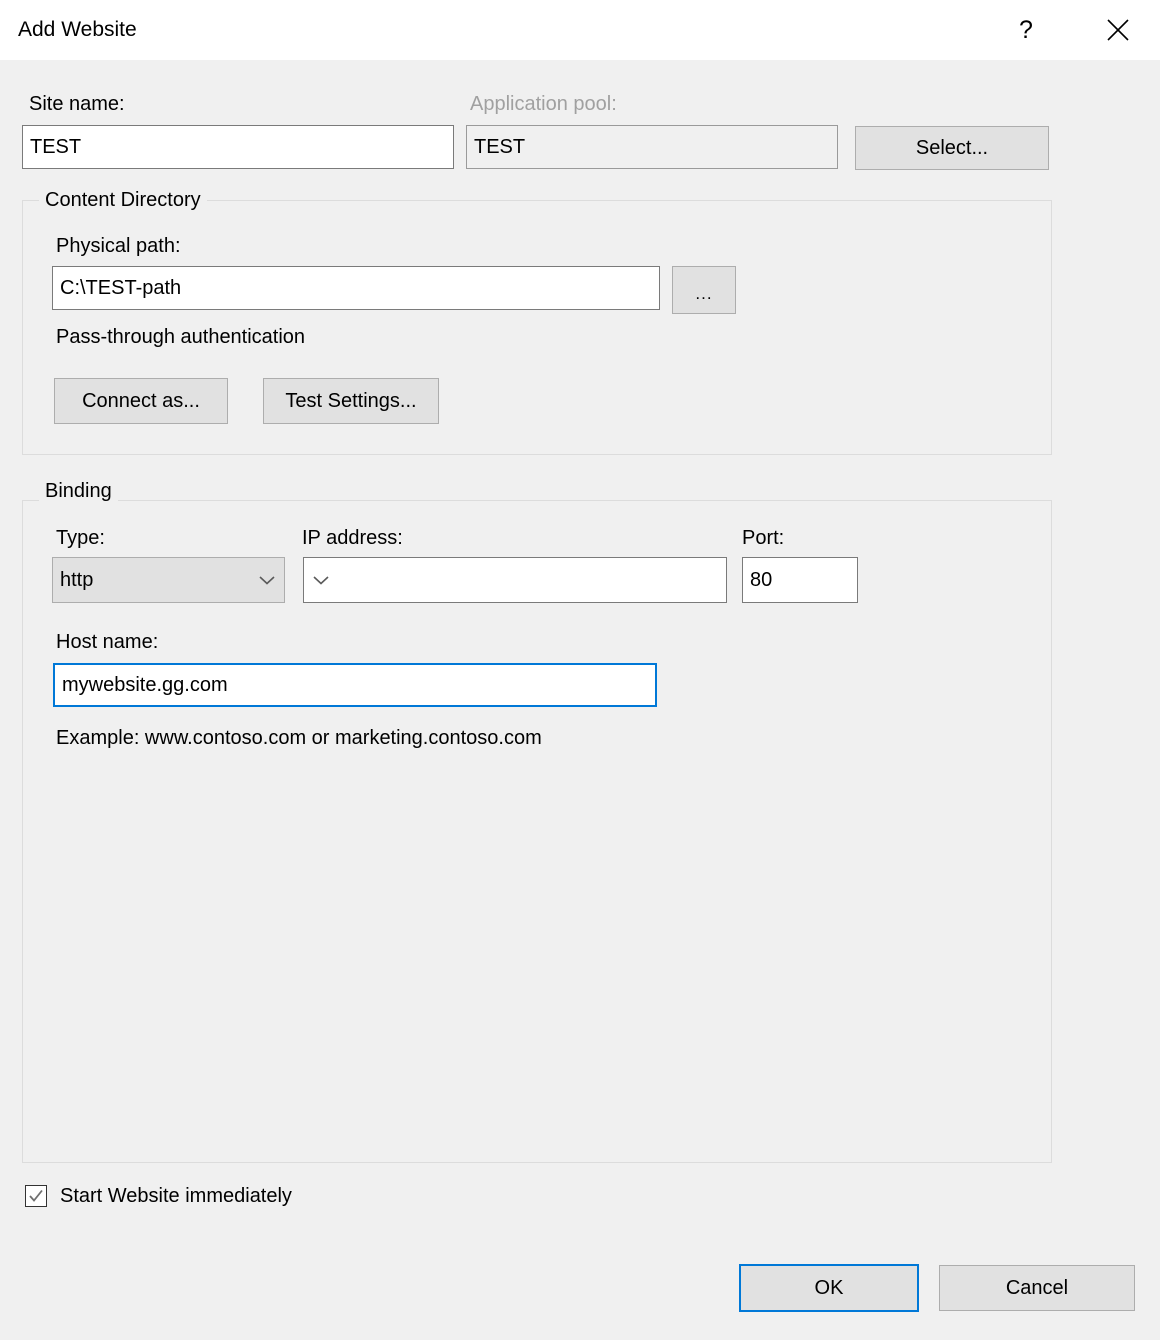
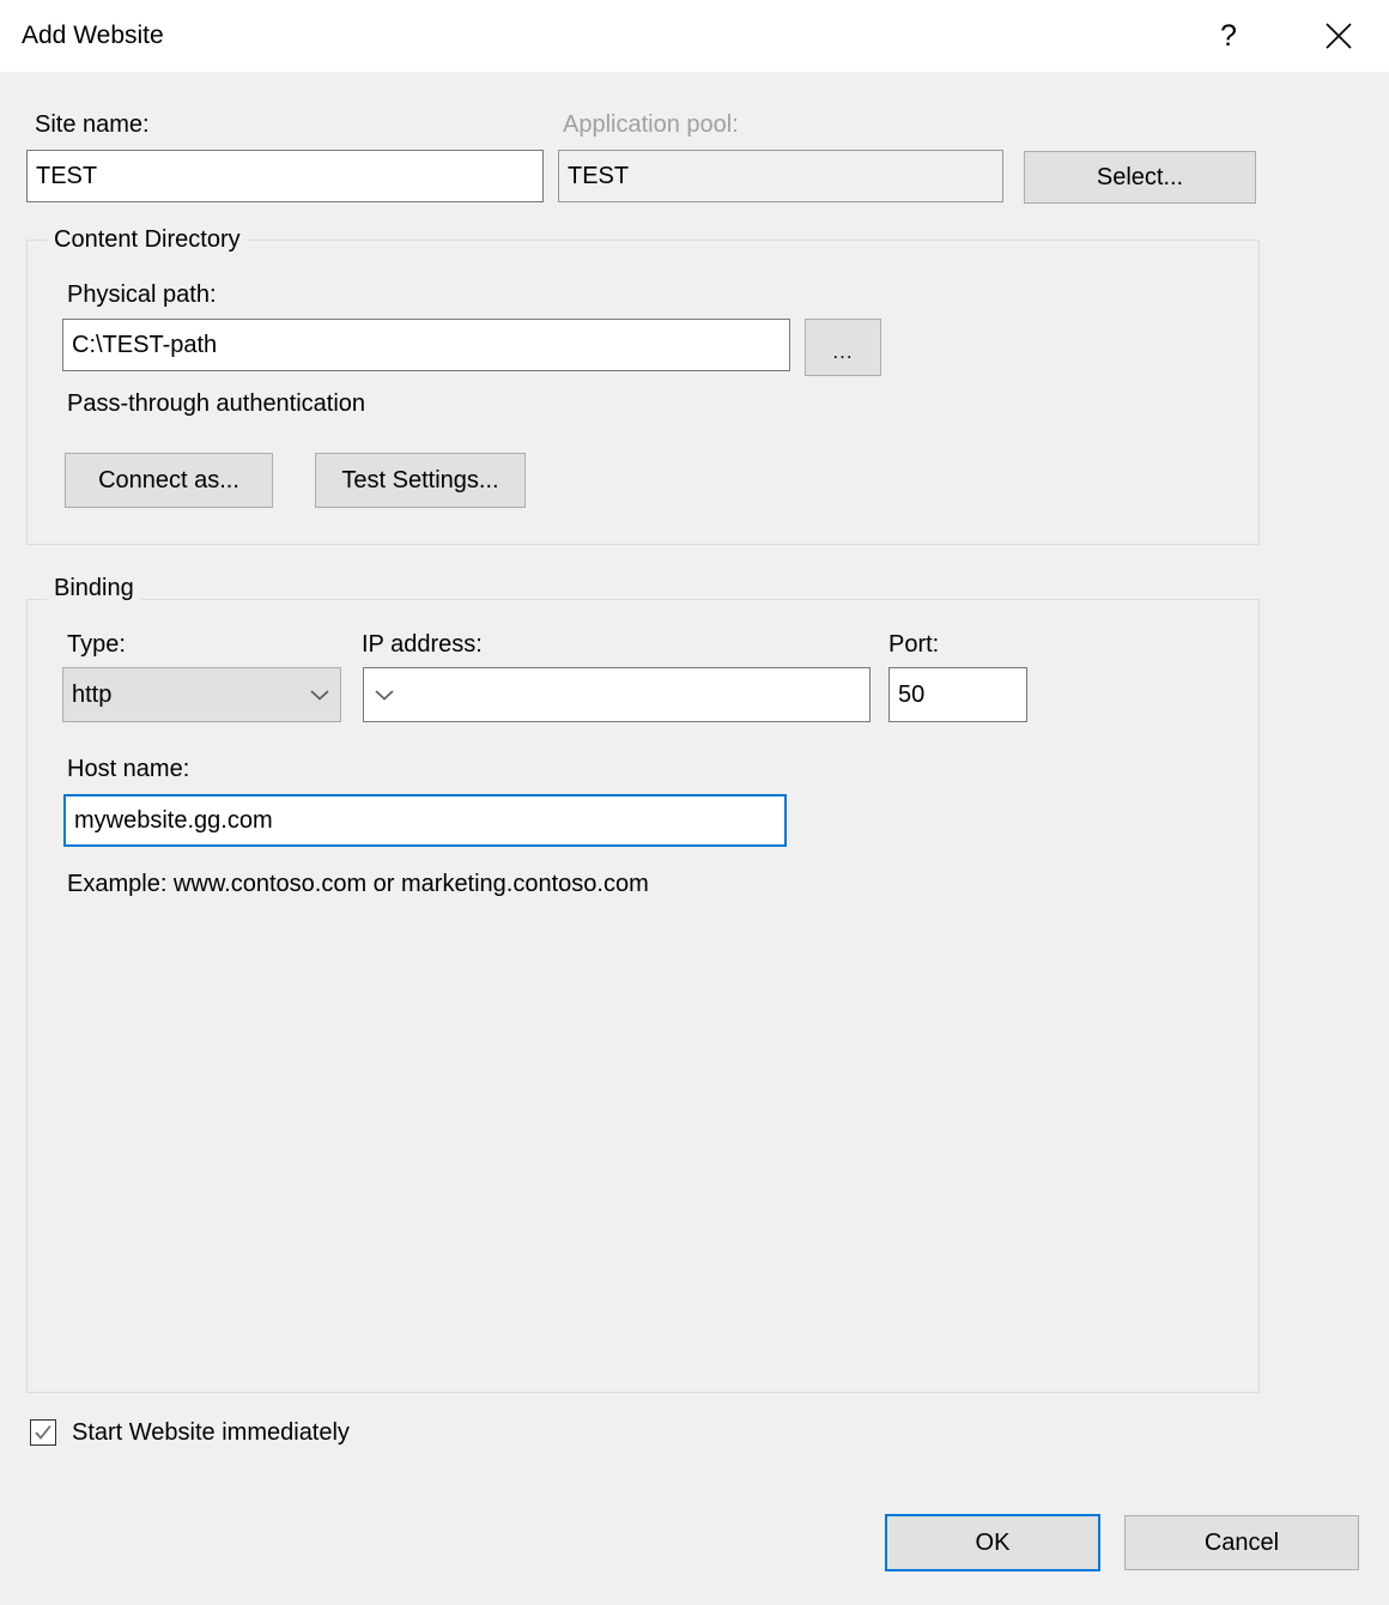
  Add Website
  ?
  Site name:
  TEST
  Application pool:
  TEST
  Select...
  Content Directory
  Physical path:
  C:\TEST-path
  ...
  Pass-through authentication
  Connect as...
  Test Settings...
  Binding
  Type:
  http
  IP address:
  Port:
- 80
+ 50
  Host name:
  mywebsite.gg.com
  Example: www.contoso.com or marketing.contoso.com
  Start Website immediately
  OK
  Cancel
